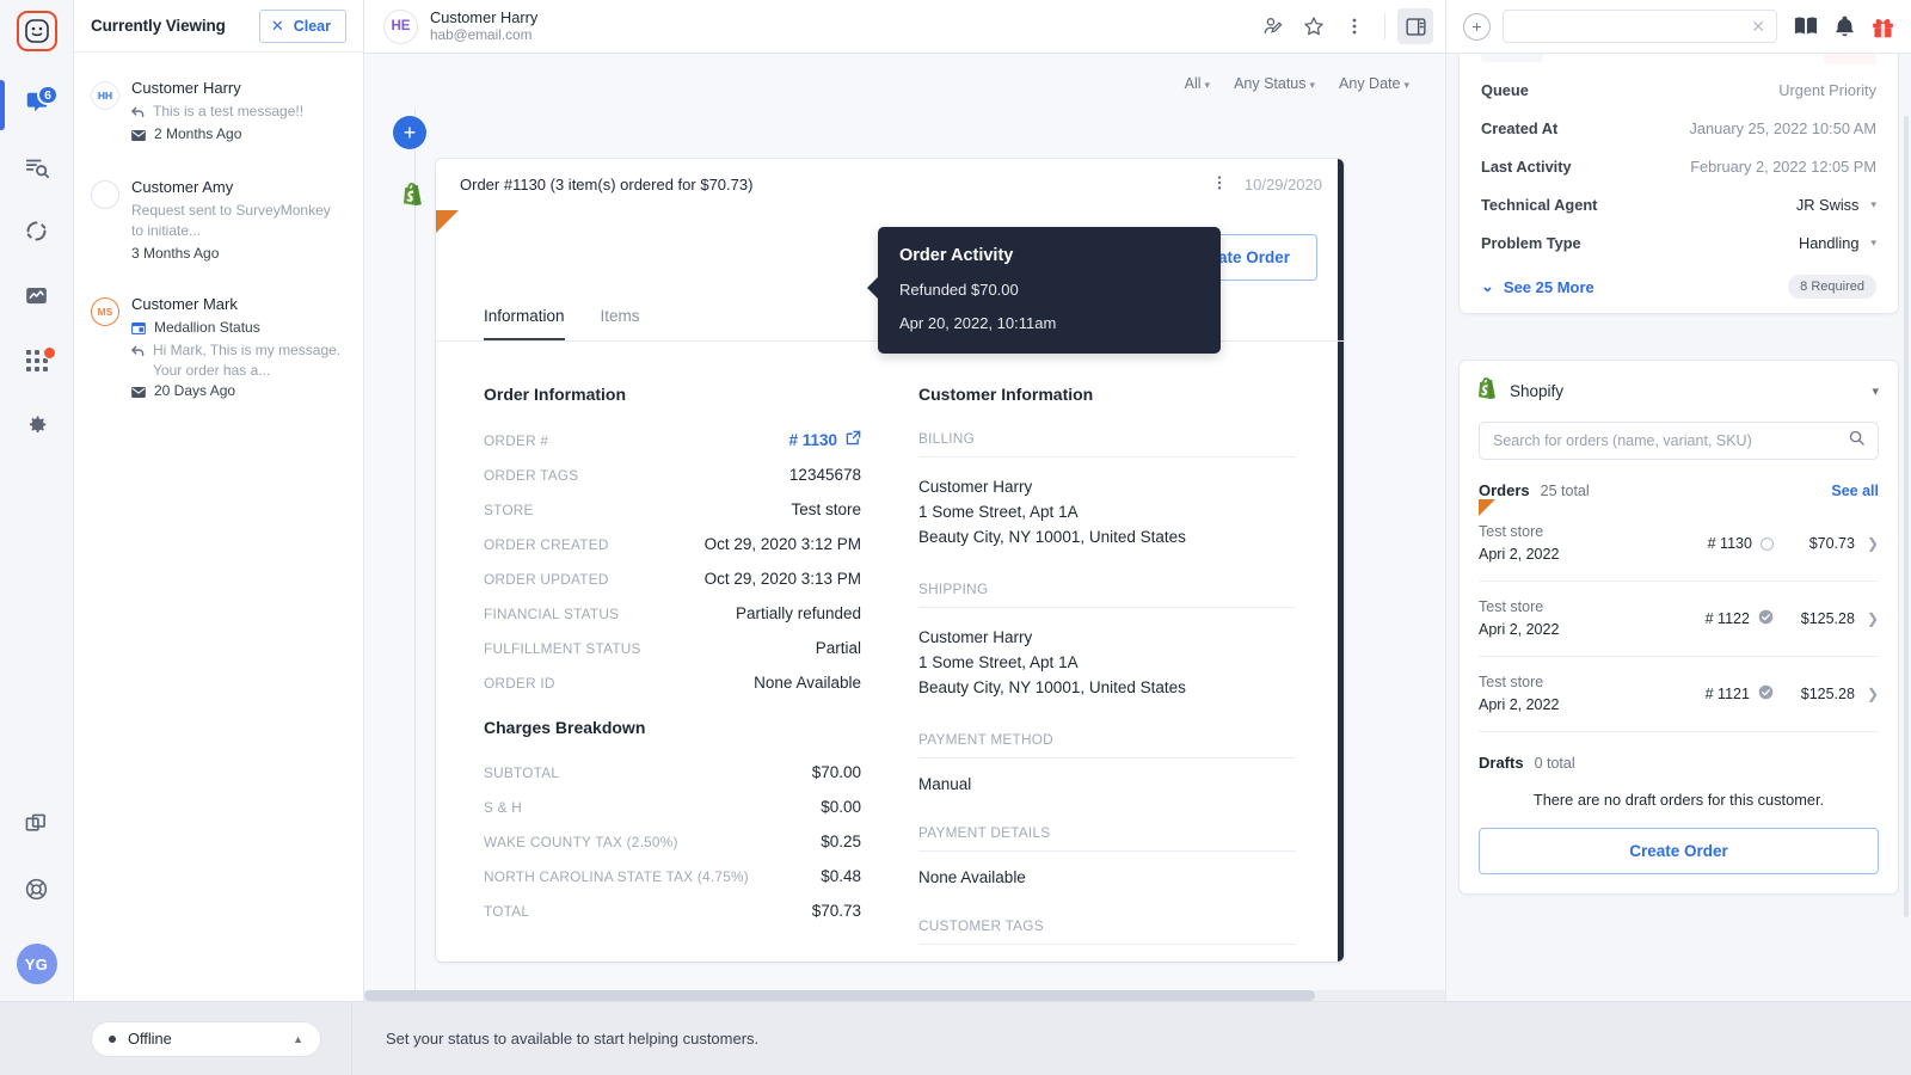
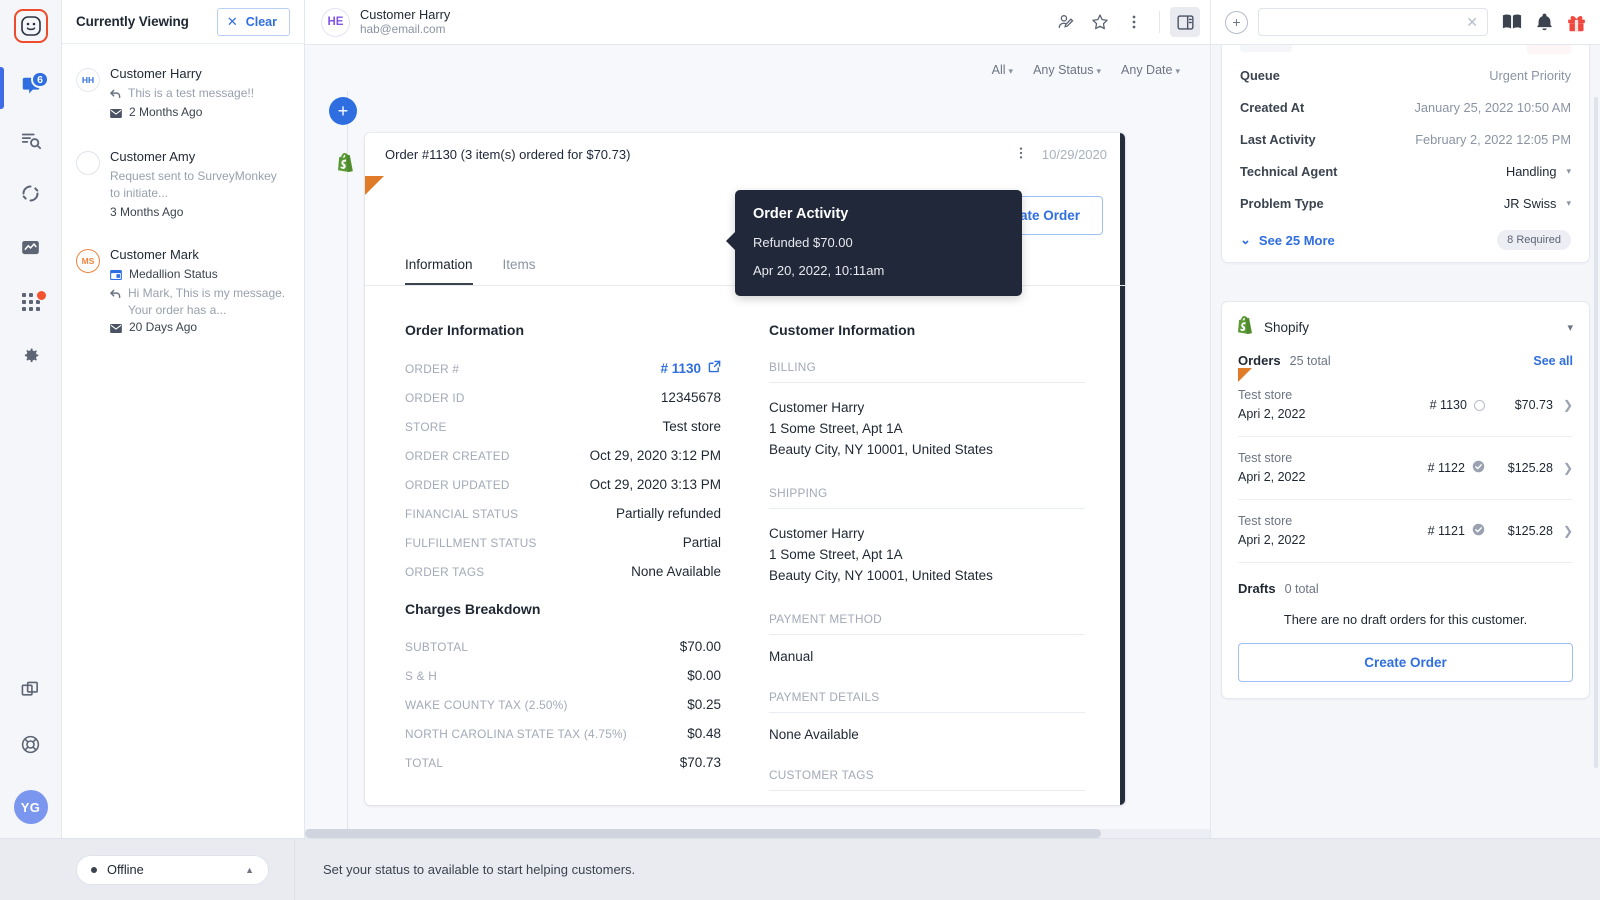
  6
  YG
  Currently Viewing
  ✕
  Clear
  HH
  Customer Harry
  This is a test message!!
  2 Months Ago
  Customer Amy
  Request sent to SurveyMonkey to initiate...
  3 Months Ago
  MS
  Customer Mark
  Medallion Status
  Hi Mark, This is my message. Your order has a...
  20 Days Ago
  HE
  Customer Harry
  hab@email.com
  All ▾
  Any Status ▾
  Any Date ▾
  +
  Order #1130 (3 item(s) ordered for $70.73)
  10/29/2020
  ate Order
  Information
  Items
  Order Information
  ORDER #
  # 1130
- ORDER TAGS
+ ORDER ID
  12345678
  STORE
  Test store
  ORDER CREATED
  Oct 29, 2020 3:12 PM
  ORDER UPDATED
  Oct 29, 2020 3:13 PM
  FINANCIAL STATUS
  Partially refunded
  FULFILLMENT STATUS
  Partial
- ORDER ID
+ ORDER TAGS
  None Available
  Charges Breakdown
  SUBTOTAL
  $70.00
  S & H
  $0.00
  WAKE COUNTY TAX (2.50%)
  $0.25
  NORTH CAROLINA STATE TAX (4.75%)
  $0.48
  TOTAL
  $70.73
  Customer Information
  BILLING
  Customer Harry
  1 Some Street, Apt 1A
  Beauty City, NY 10001, United States
  SHIPPING
  Customer Harry
  1 Some Street, Apt 1A
  Beauty City, NY 10001, United States
  PAYMENT METHOD
  Manual
  PAYMENT DETAILS
  None Available
  CUSTOMER TAGS
  Order Activity
  Refunded $70.00
  Apr 20, 2022, 10:11am
  +
  ✕
  Queue
  Urgent Priority
  Created At
  January 25, 2022 10:50 AM
  Last Activity
  February 2, 2022 12:05 PM
  Technical Agent
- JR Swiss
+ Handling
  ▾
  Problem Type
- Handling
+ JR Swiss
  ▾
  ⌄
  See 25 More
  8 Required
  Shopify
  ▾
- Search for orders (name, variant, SKU)
  Orders
  25 total
  See all
  Test store
  Apri 2, 2022
  # 1130
  $70.73
  ❯
  Test store
  Apri 2, 2022
  # 1122
  $125.28
  ❯
  Test store
  Apri 2, 2022
  # 1121
  $125.28
  ❯
  Drafts
  0 total
  There are no draft orders for this customer.
  Create Order
  Offline
  ▲
  Set your status to available to start helping customers.
